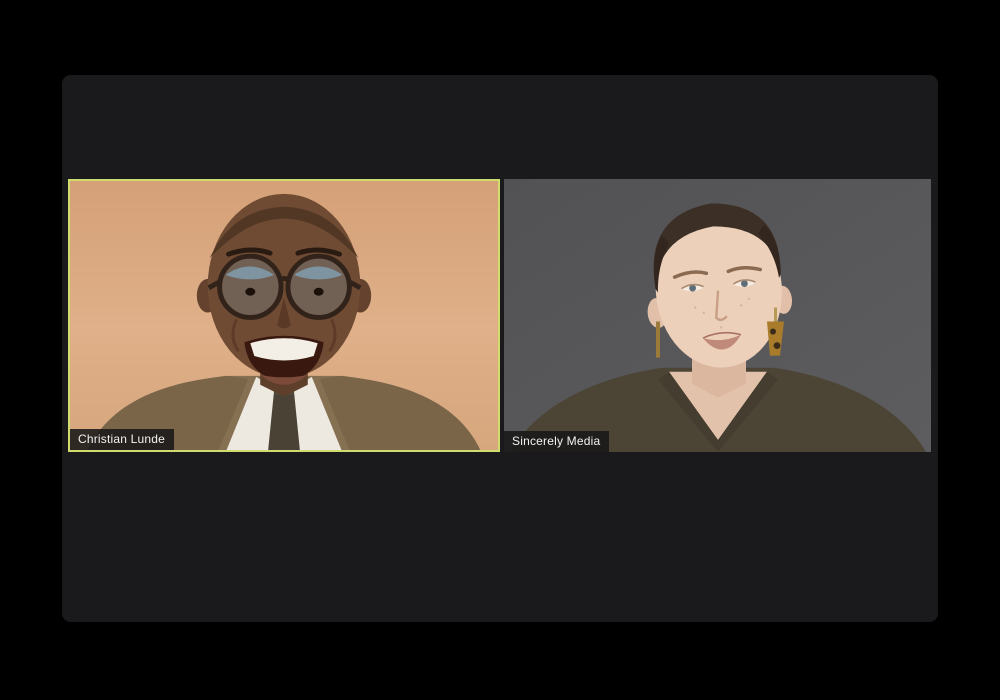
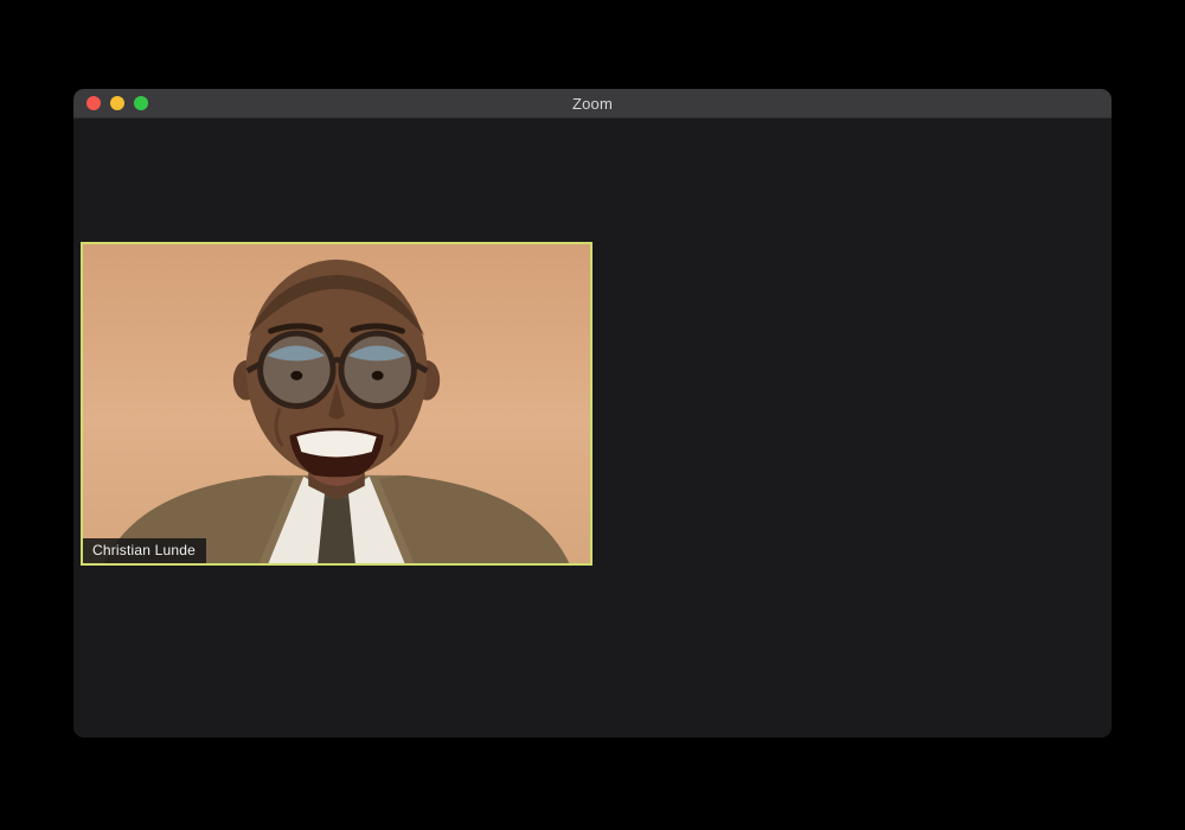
+ Zoom
  Christian Lunde
- Sincerely Media
